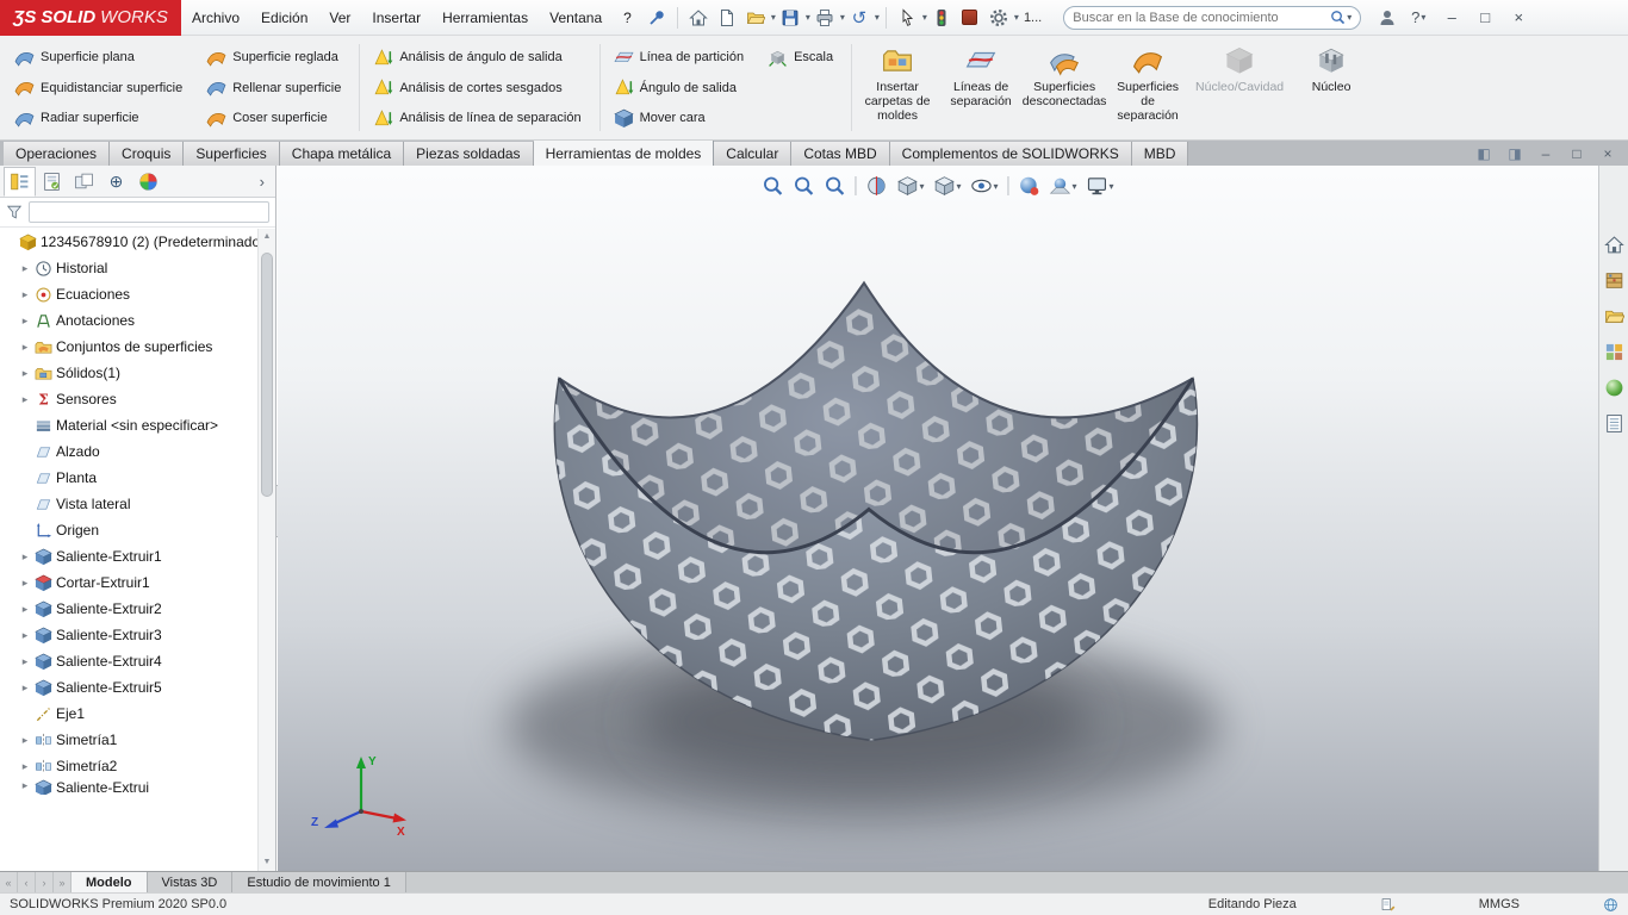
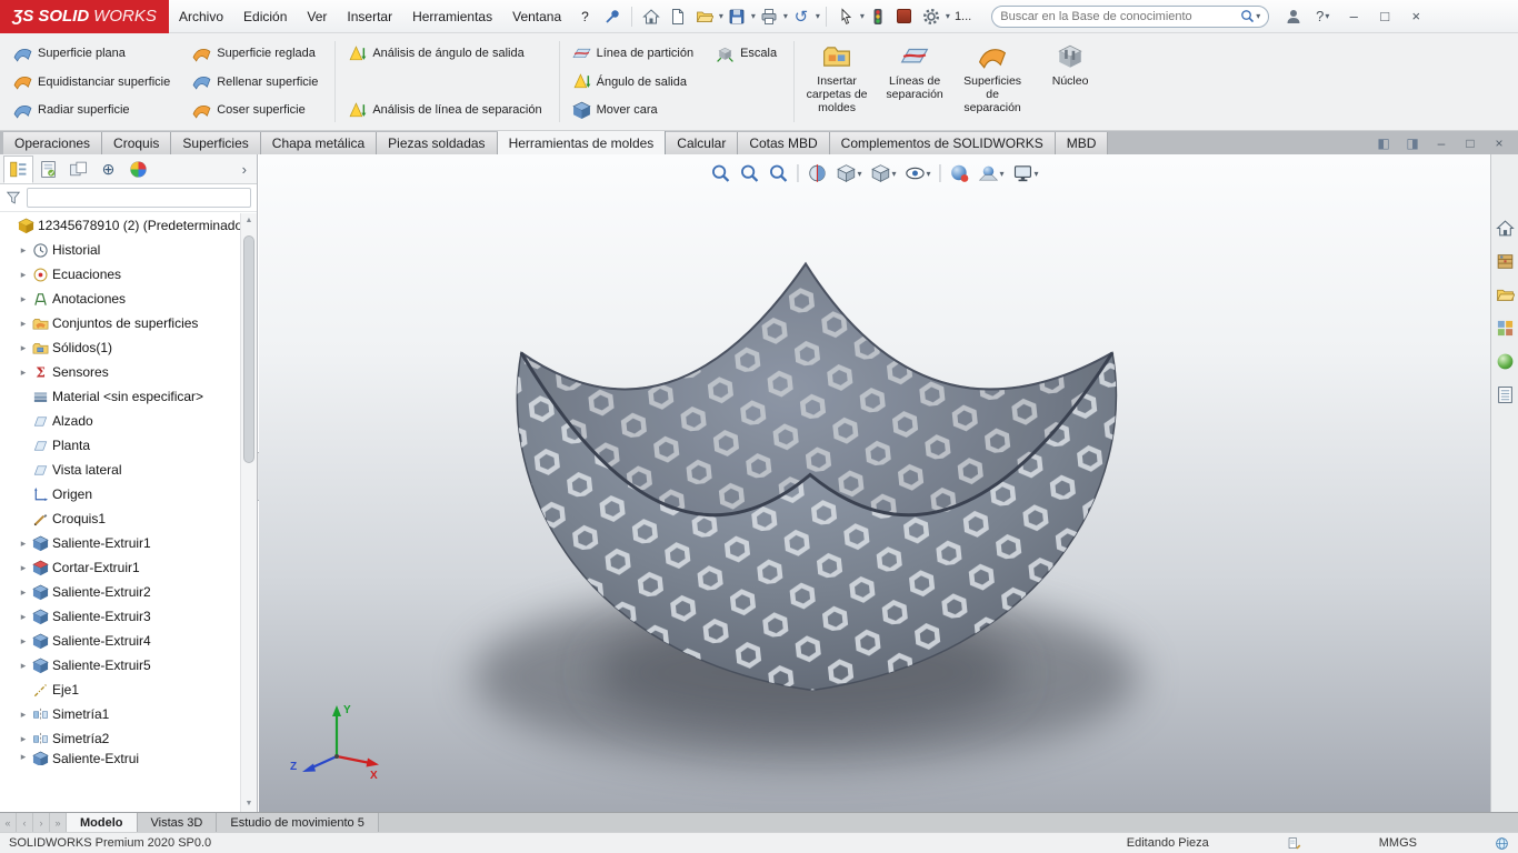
  ƷS
  SOLID
  WORKS
  Archivo
  Edición
  Ver
  Insertar
  Herramientas
  Ventana
  ?
  ▾
  ▾
  ▾
  ↺
  ▾
  ▾
  ▾
  1...
  Buscar en la Base de conocimiento
  ▾
  ?
  ▾
  –
  □
  ×
  Superficie plana
  Equidistanciar superficie
  Radiar superficie
  Superficie reglada
  Rellenar superficie
  Coser superficie
  Análisis de ángulo de salida
- Análisis de cortes sesgados
  Análisis de línea de separación
  Línea de partición
  Ángulo de salida
  Mover cara
  Escala
  Insertar carpetas de moldes
  Líneas de separación
- Superficies desconectadas
  Superficies de separación
- Núcleo/Cavidad
  Núcleo
  Operaciones
  Croquis
  Superficies
  Chapa metálica
  Piezas soldadas
  Herramientas de moldes
  Calcular
  Cotas MBD
  Complementos de SOLIDWORKS
  MBD
  ◧
  ◨
  –
  □
  ×
  ⊕
  ›
  12345678910 (2) (Predeterminado
  ▸
  Historial
  ▸
  Ecuaciones
  ▸
  Anotaciones
  ▸
  Conjuntos de superficies
  ▸
  Sólidos(1)
  ▸
  Sensores
  Material <sin especificar>
  Alzado
  Planta
  Vista lateral
  Origen
+ Croquis1
  ▸
  Saliente-Extruir1
  ▸
  Cortar-Extruir1
  ▸
  Saliente-Extruir2
  ▸
  Saliente-Extruir3
  ▸
  Saliente-Extruir4
  ▸
  Saliente-Extruir5
  Eje1
  ▸
  Simetría1
  ▸
  Simetría2
  ▸
  Saliente-Extrui
  ▾
  ▾
  ▾
  ▾
  ▾
  Y
  X
  Z
  «
  ‹
  ›
  »
  Modelo
  Vistas 3D
- Estudio de movimiento 1
+ Estudio de movimiento 5
  SOLIDWORKS Premium 2020 SP0.0
  Editando Pieza
  MMGS
